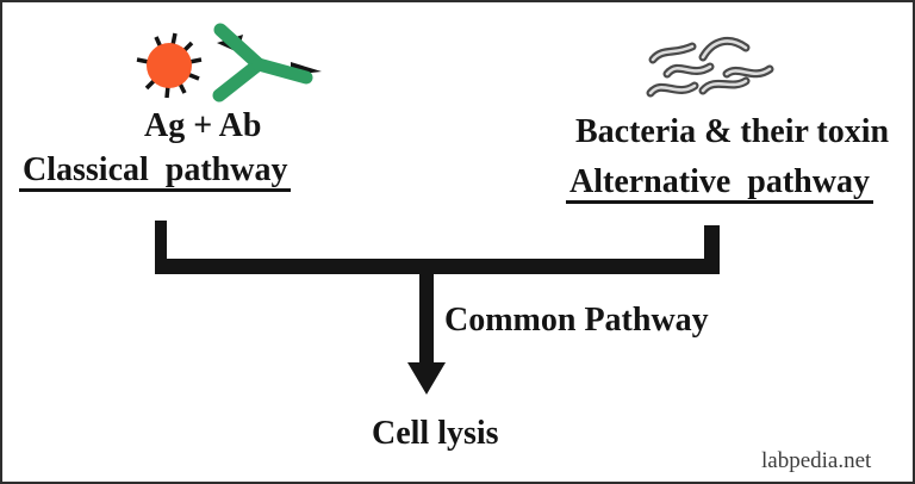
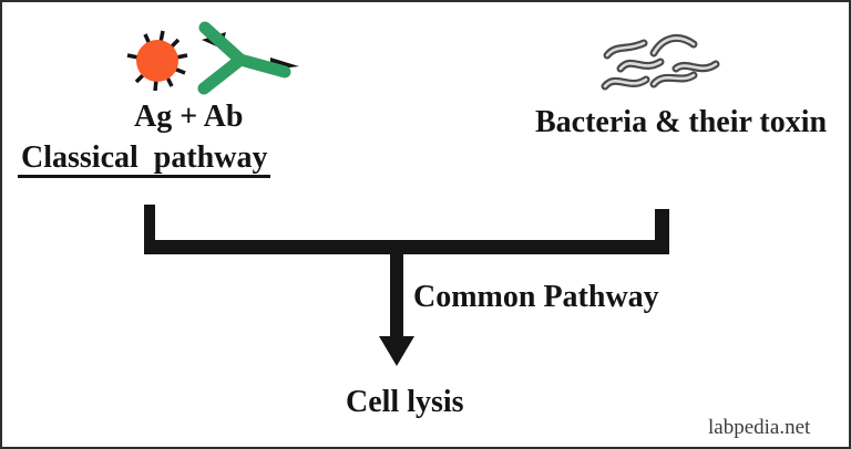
  Ag + Ab
  Classical pathway
  Bacteria & their toxin
- Alternative pathway
  Common Pathway
  Cell lysis
  labpedia.net
